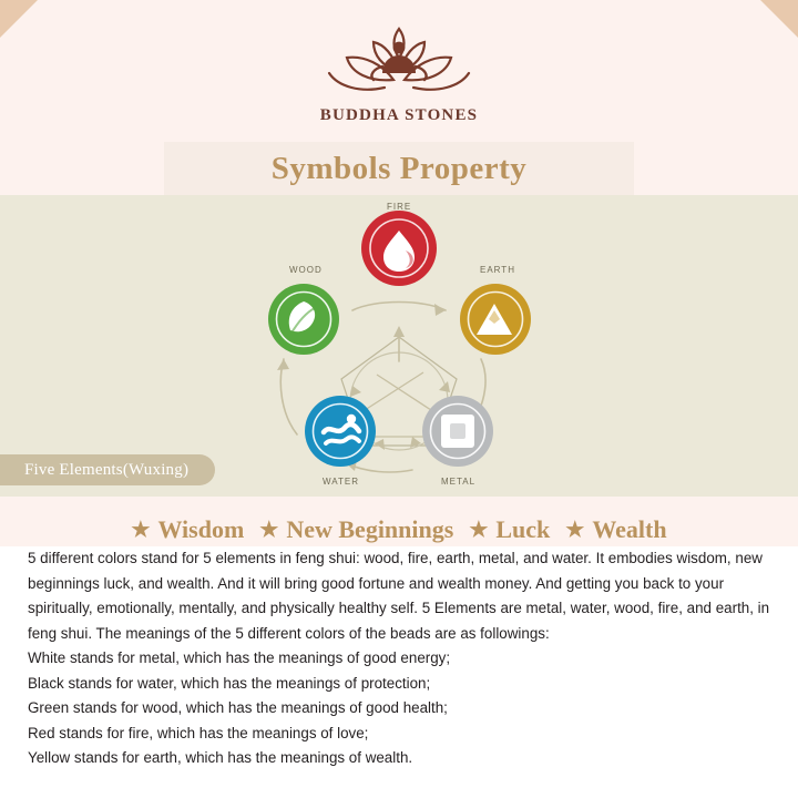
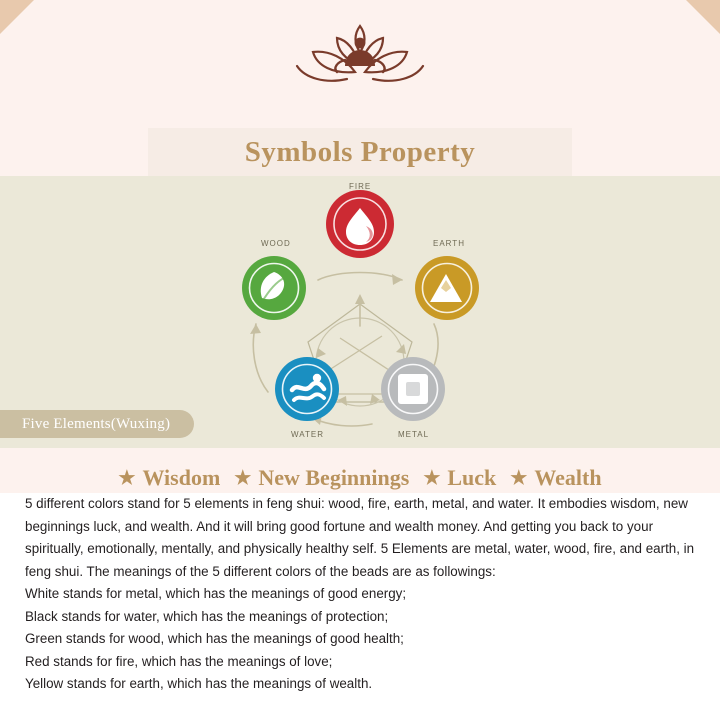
- BUDDHA STONES
  Symbols Property
  FIRE
  EARTH
  METAL
  WATER
  WOOD
  Five Elements(Wuxing)
  ★
  Wisdom
  ★
  New Beginnings
  ★
  Luck
  ★
  Wealth
  5 different colors stand for 5 elements in feng shui: wood, fire, earth, metal, and water. It embodies wisdom, new beginnings luck, and wealth. And it will bring good fortune and wealth money. And getting you back to your spiritually, emotionally, mentally, and physically healthy self. 5 Elements are metal, water, wood, fire, and earth, in feng shui. The meanings of the 5 different colors of the beads are as followings:
  White stands for metal, which has the meanings of good energy;
  Black stands for water, which has the meanings of protection;
  Green stands for wood, which has the meanings of good health;
  Red stands for fire, which has the meanings of love;
  Yellow stands for earth, which has the meanings of wealth.
